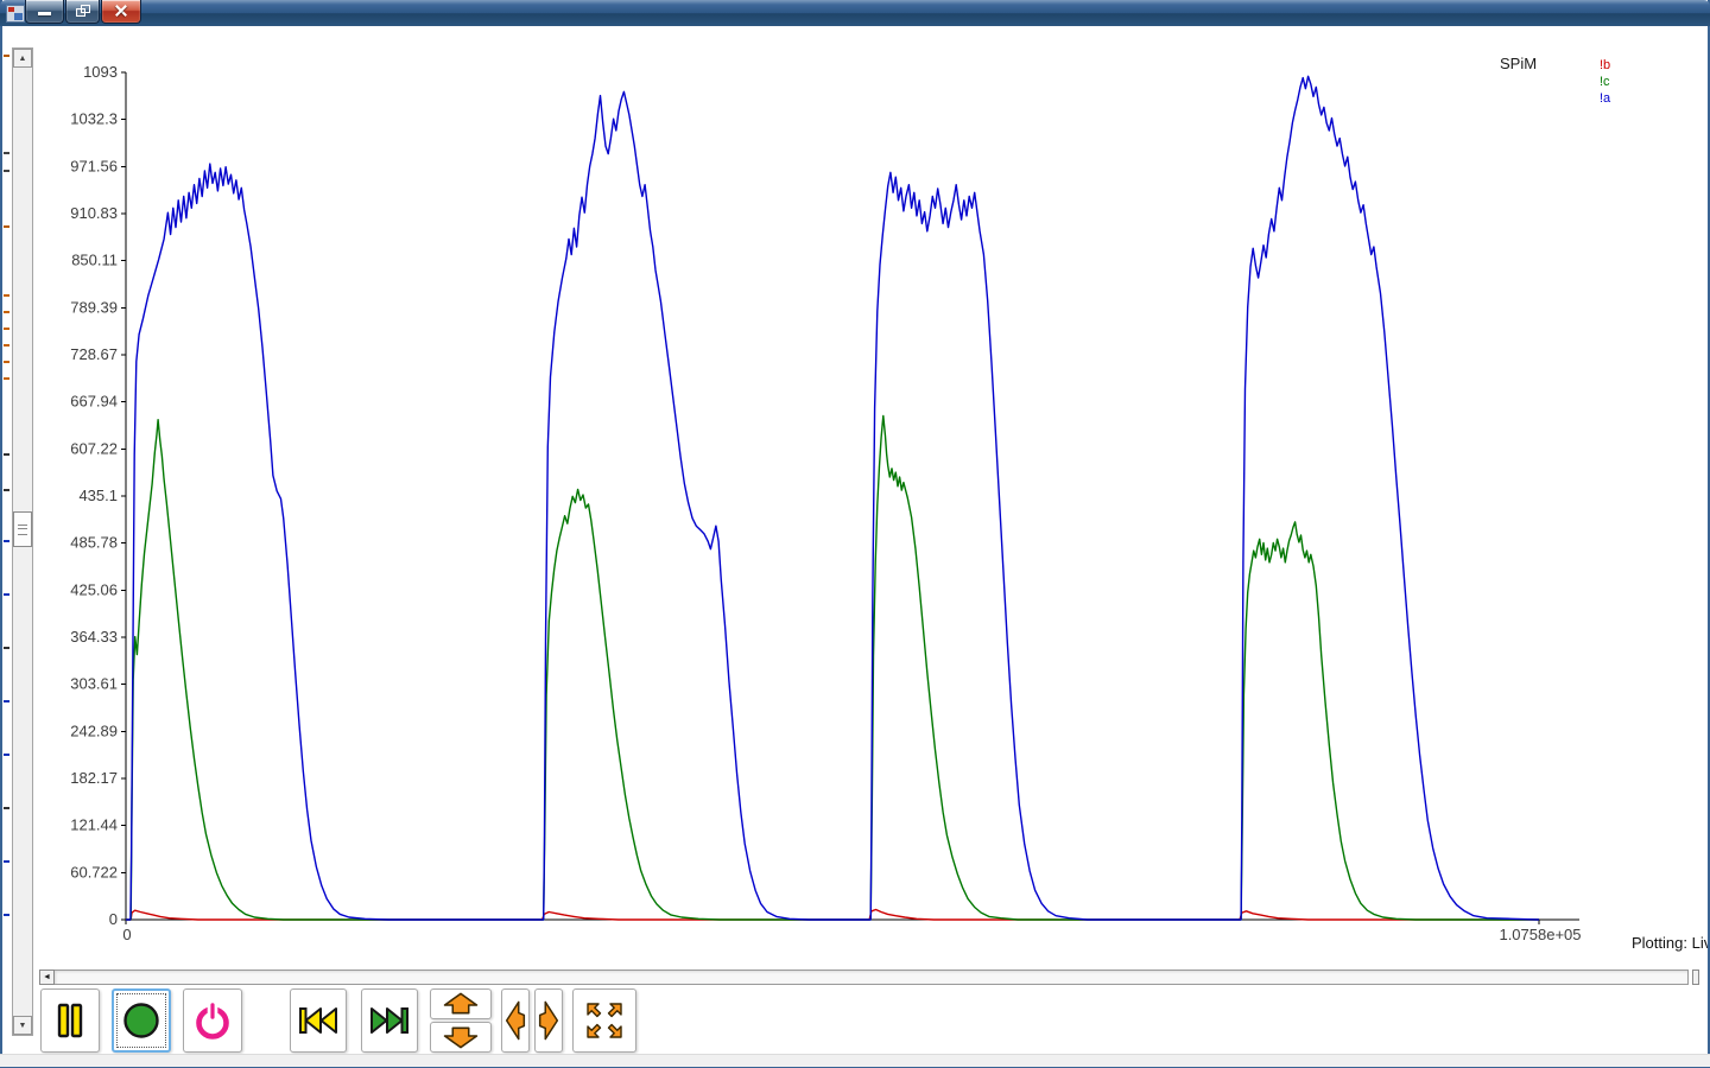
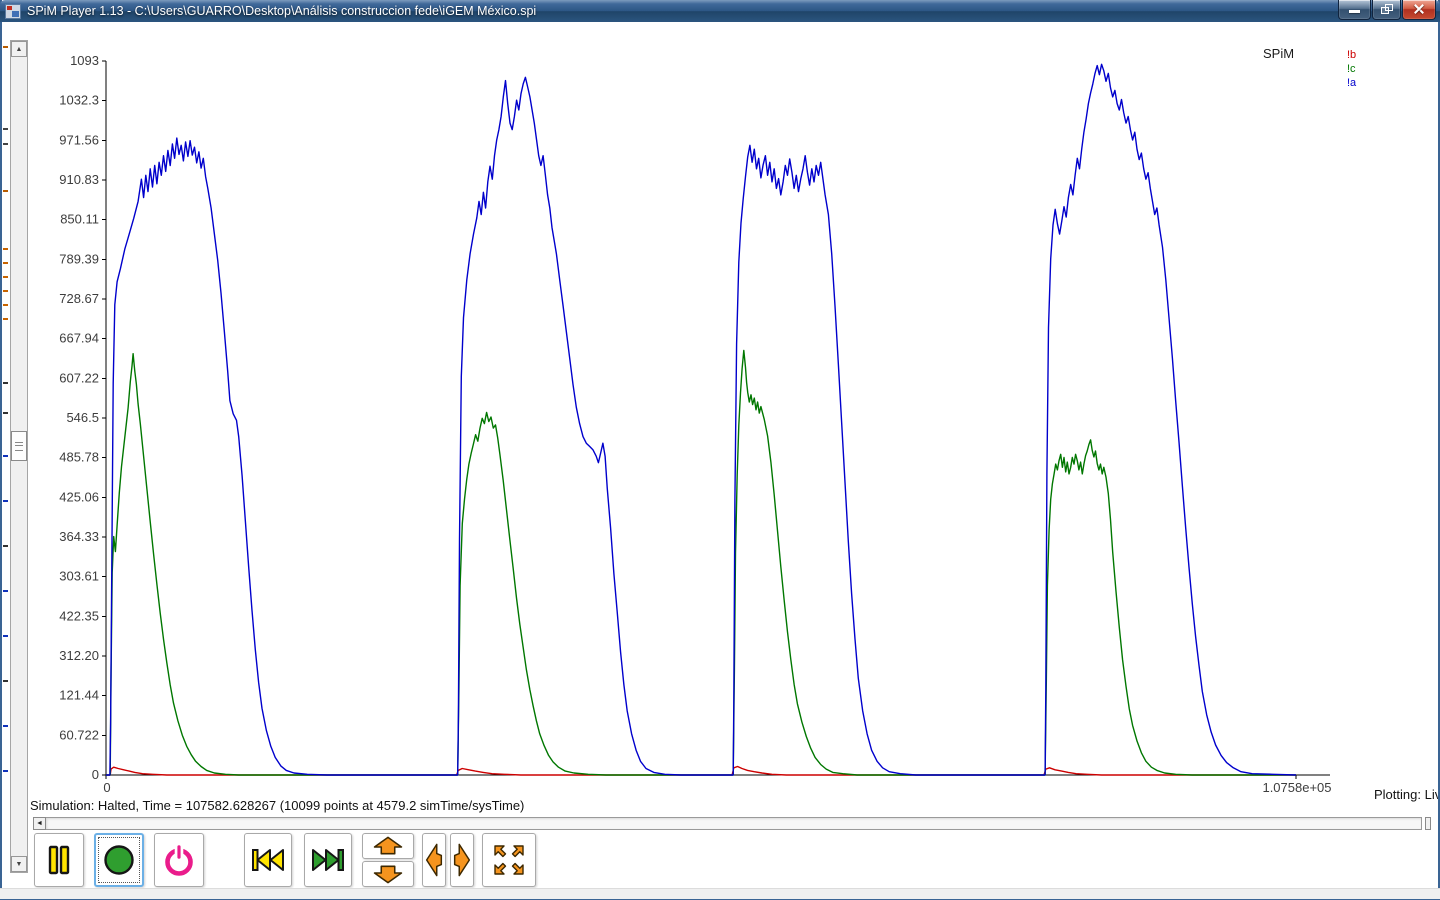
+ SPiM Player 1.13 - C:\Users\GUARRO\Desktop\Análisis construccion fede\iGEM México.spi
  1093
  1032.3
  971.56
  910.83
  850.11
  789.39
  728.67
  667.94
  607.22
- 435.1
+ 546.5
  485.78
  425.06
  364.33
  303.61
- 242.89
+ 422.35
- 182.17
+ 312.20
  121.44
  60.722
  0
  0
  1.0758e+05
  SPiM
  !b
  !c
  !a
+ Simulation: Halted, Time = 107582.628267 (10099 points at 4579.2 simTime/sysTime)
  Plotting: Liv
